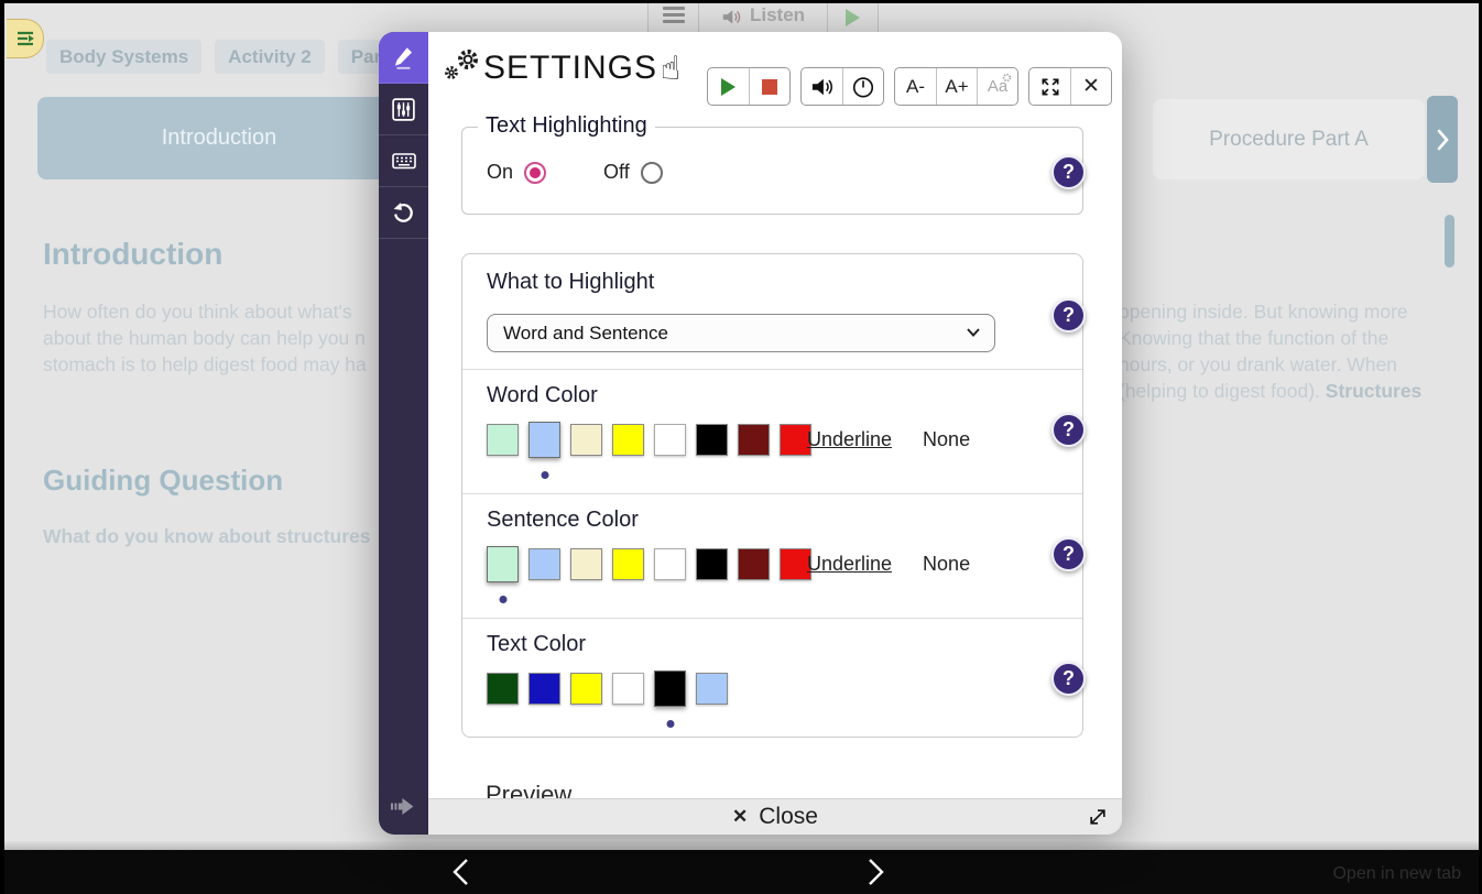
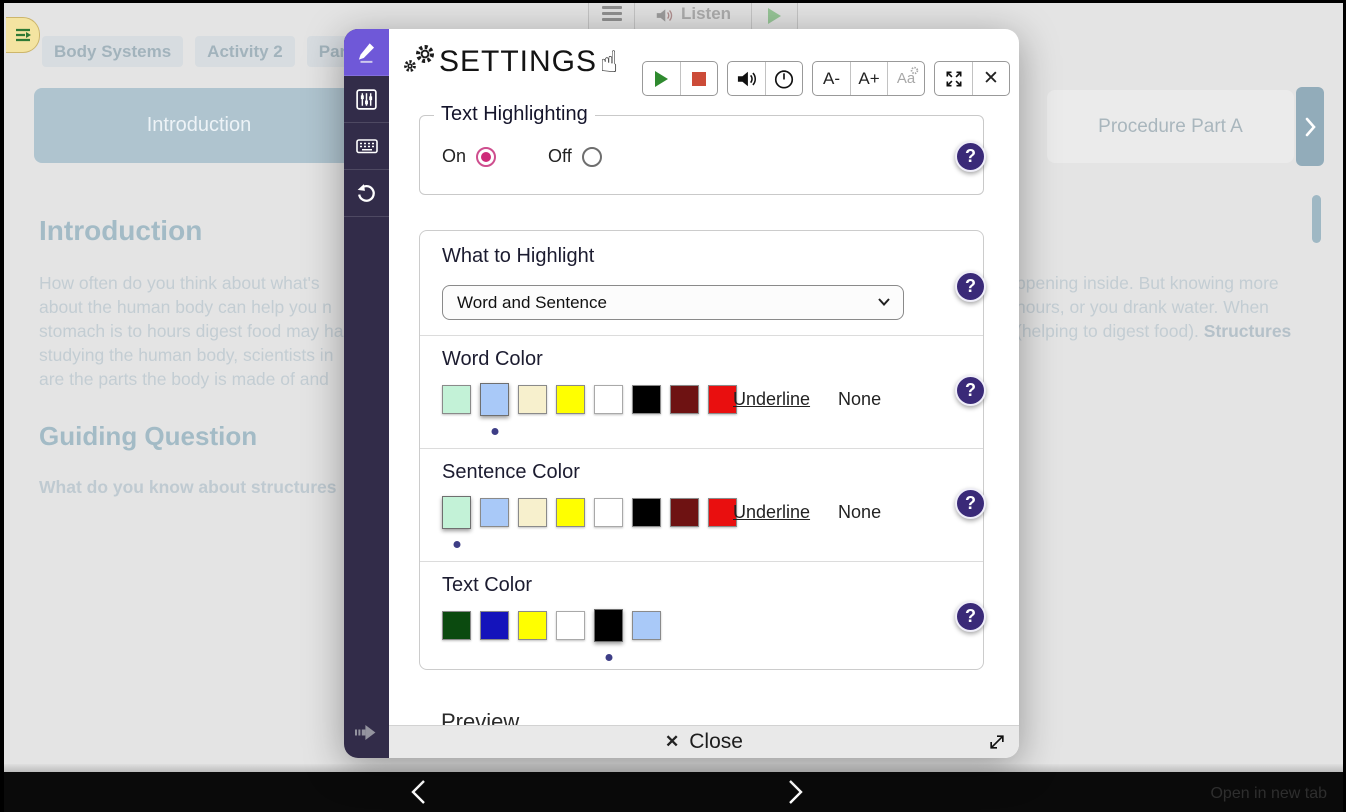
  Listen
  Body Systems
  Activity 2
  Introduction
  Procedure Part A
  Introduction
  How often do you think about what's
  about the human body can help you n
- stomach is to help digest food may ha
+ stomach is to hours digest food may ha
+ studying the human body, scientists in
+ are the parts the body is made of and
  ppening inside. But knowing more
- Knowing that the function of the
  hours, or you drank water. When
  helping to digest food). Structures
  Guiding Question
  What do you know about structures
  Open in new tab
  SETTINGS
  A-
  A+
  Aa
  ✕
  Text Highlighting
  On
  Off
  ?
  What to Highlight
  Word and Sentence
  Word Color
  Underline
  None
  Sentence Color
  Underline
  None
  Text Color
  ?
  ?
  ?
  ?
  Preview
  ✕
  Close
  ☝
